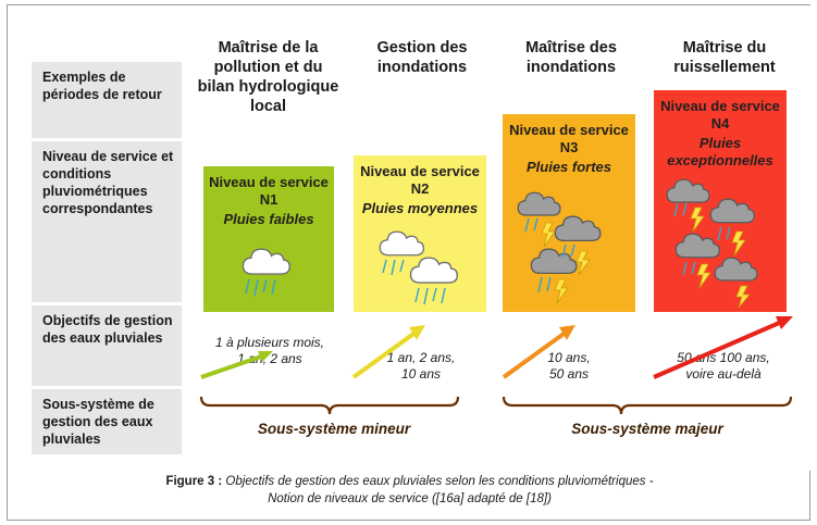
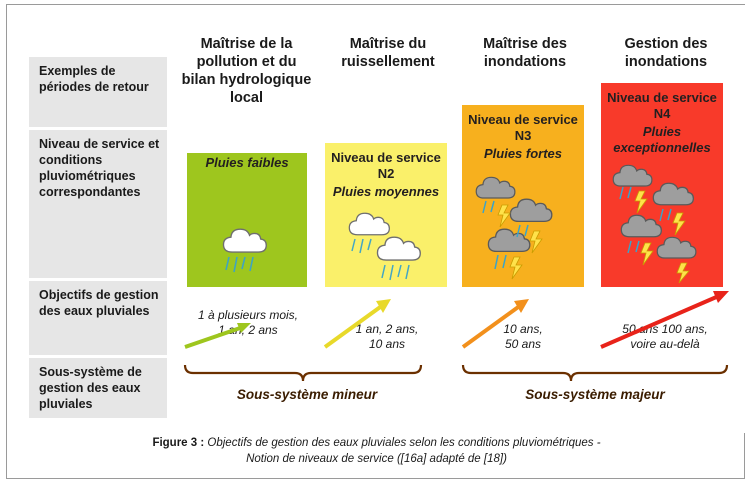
  Exemples de périodes de retour
  Niveau de service et conditions pluviométriques correspondantes
  Objectifs de gestion des eaux pluviales
  Sous-système de gestion des eaux pluviales
  Maîtrise de la pollution et du bilan hydrologique local
- Gestion des inondations
+ Maîtrise du ruissellement
  Maîtrise des inondations
- Maîtrise du ruissellement
+ Gestion des inondations
- Niveau de service N1
  Pluies faibles
  Niveau de service N2
  Pluies moyennes
  Niveau de service N3
  Pluies fortes
  Niveau de service N4
  Pluies exceptionnelles
  1 à plusieurs mois,
  1 an, 2 ans,
  10 ans
  10 ans,
  50 ans
  50ns 100 ans,
  voire au-delà
  Sous-système mineur
  Sous-système majeur
  Figure 3 : Objectifs de gestion des eaux pluviales selon les conditions pluviométriques -
  Notion de niveaux de service ([16a] adapté de [18])
